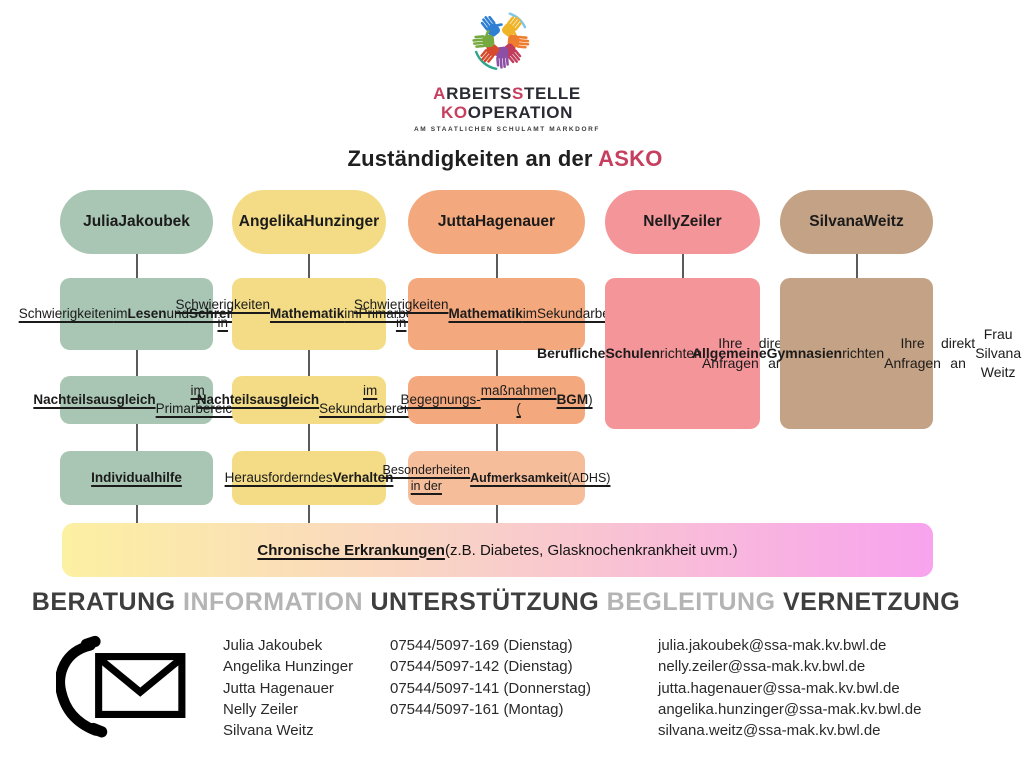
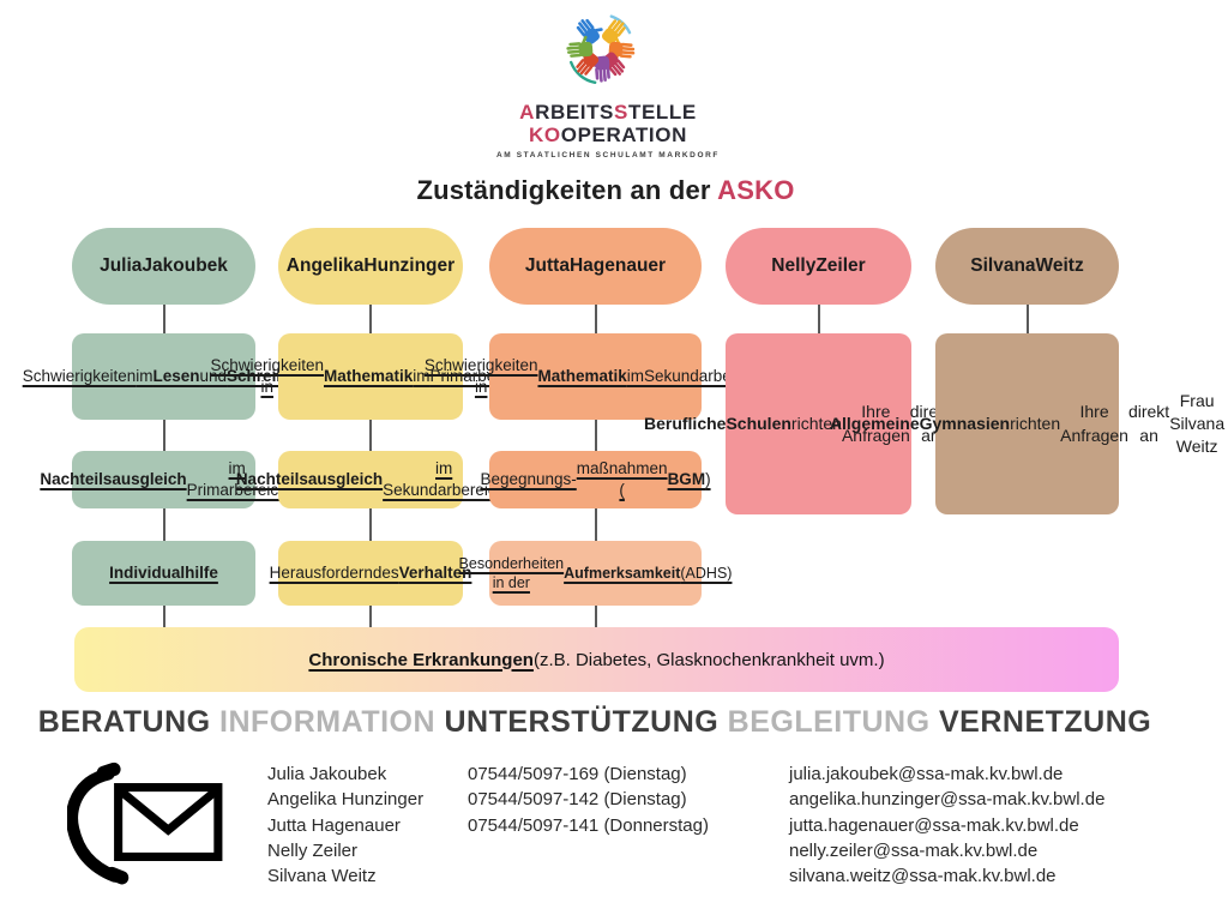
  ARBEITSSTELLE
  KOOPERATION
  Zuständigkeiten an der ASKO
  Julia
  Jakoubek
  Schwierigkeiten
  im
  Lesen
  und
  Nachteilsausgleich
  im Primarbereic
  Individualhilfe
  Angelika
  Hunzinger
  Schwierigkeiten in
  Mathematik
  im
  Nachteilsausgleich
  im Sekundarberei
  Herausforderndes
  Verhalten
  Jutta
  Hagenauer
  Schwierigkeiten in
  Mathematik
  im
  Begegnungs-
  maßnahmen (
  BGM
  )
  Besonderheiten in der
  Aufmerksamkeit
  (ADHS)
  Nelly
  Zeiler
  Berufliche
  Schulen
  richten
  Ihre Anfragen
  Silvana
  Weitz
  Allgemeine
  Gymnasien
  richten
  Ihre Anfragen
  direkt an
  Frau Silvana Weitz
  Chronische Erkrankungen
  (z.B. Diabetes, Glasknochenkrankheit uvm.)
  BERATUNG INFORMATION UNTERSTÜTZUNG BEGLEITUNG VERNETZUNG
  Julia Jakoubek
  Angelika Hunzinger
  Jutta Hagenauer
  Nelly Zeiler
  Silvana Weitz
  07544/5097-169 (Dienstag)
  07544/5097-142 (Dienstag)
  07544/5097-141 (Donnerstag)
- 07544/5097-161 (Montag)
  julia.jakoubek@ssa-mak.kv.bwl.de
- nelly.zeiler@ssa-mak.kv.bwl.de
+ angelika.hunzinger@ssa-mak.kv.bwl.de
  jutta.hagenauer@ssa-mak.kv.bwl.de
- angelika.hunzinger@ssa-mak.kv.bwl.de
+ nelly.zeiler@ssa-mak.kv.bwl.de
  silvana.weitz@ssa-mak.kv.bwl.de
